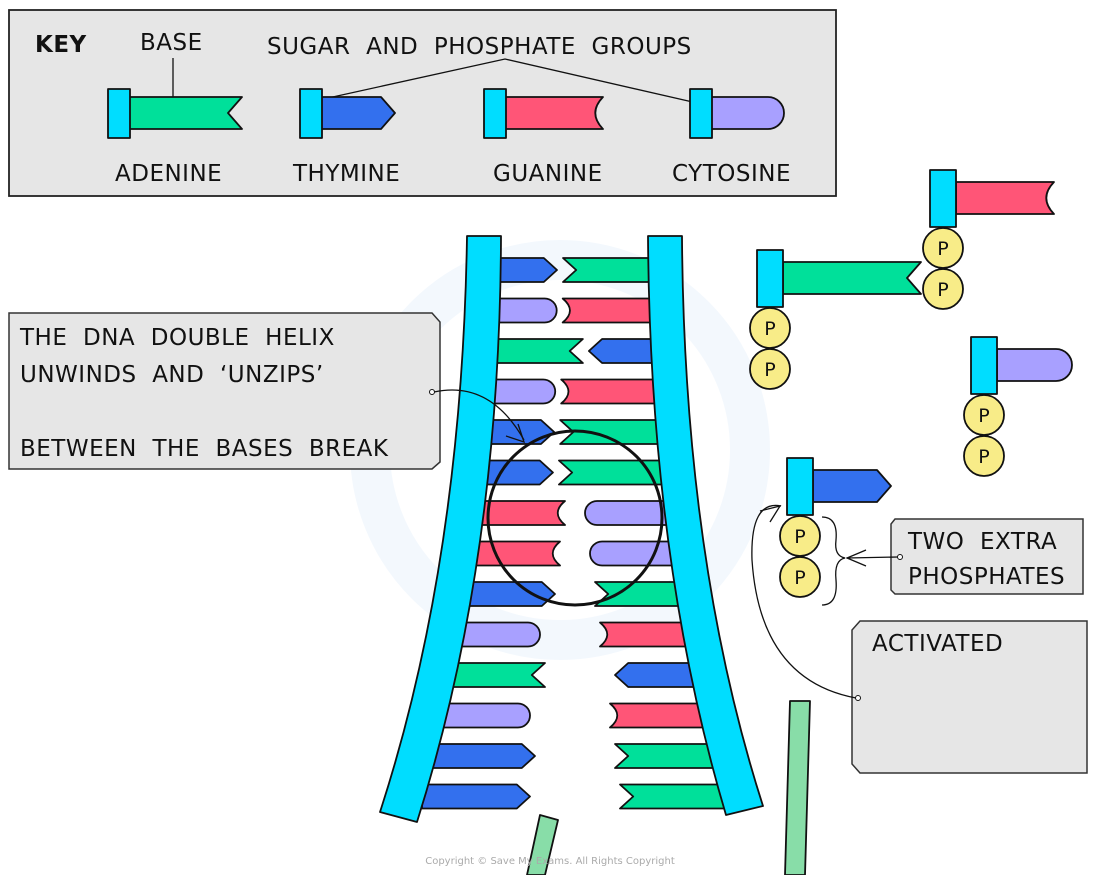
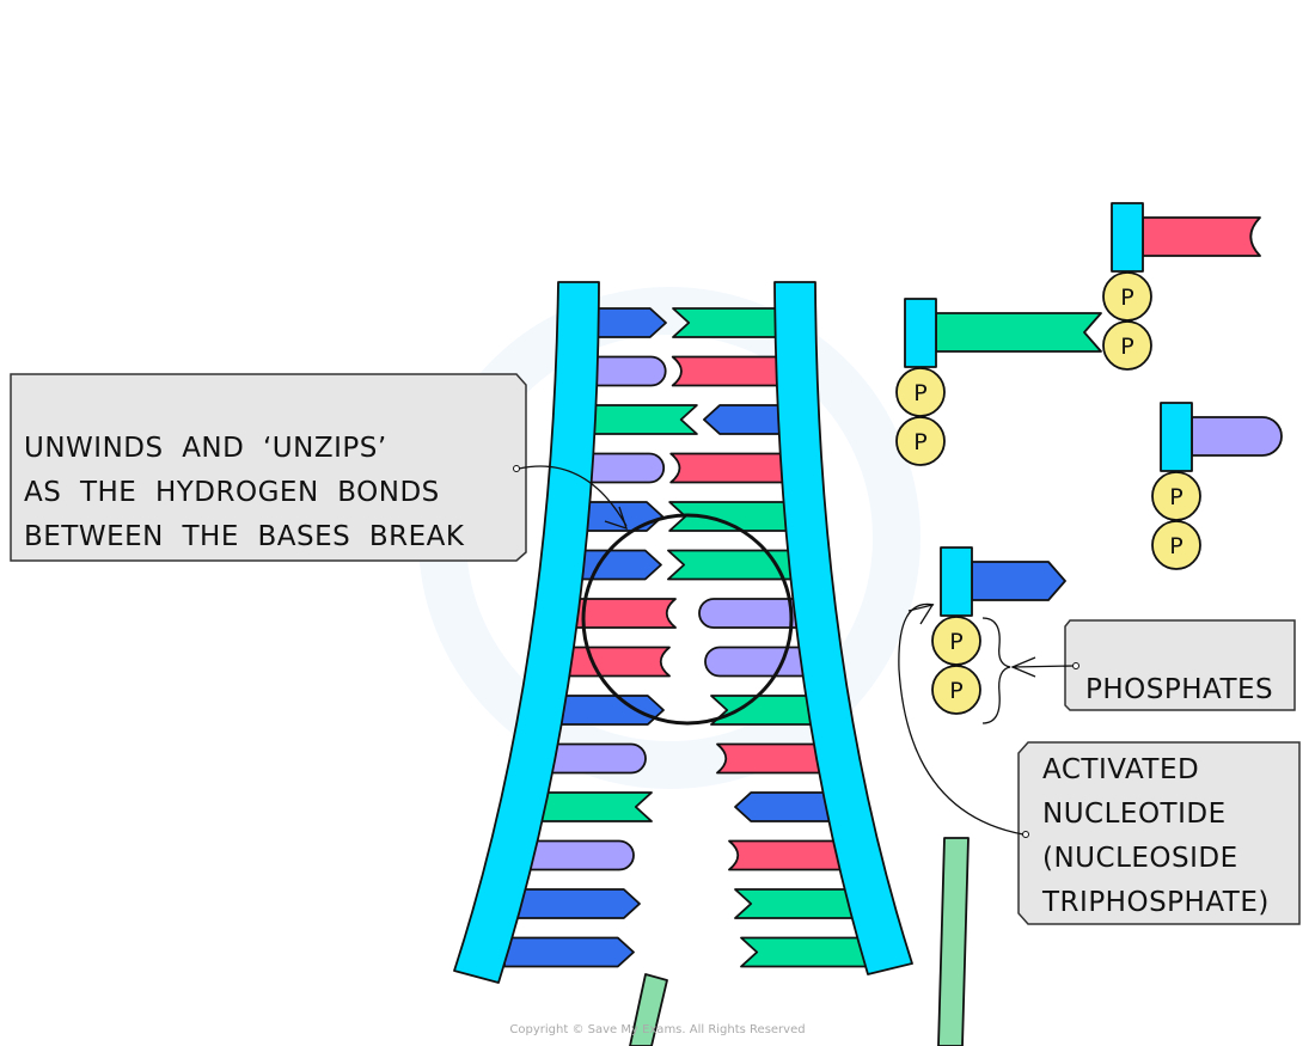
- KEY
- BASE
- SUGAR AND PHOSPHATE GROUPS
- ADENINE
- THYMINE
- GUANINE
- CYTOSINE
- THE DNA DOUBLE HELIX
  UNWINDS AND ‘UNZIPS’
+ AS THE HYDROGEN BONDS
  BETWEEN THE BASES BREAK
  P
  P
  P
  P
  P
  P
  P
  P
- TWO EXTRA
  PHOSPHATES
  ACTIVATED
+ NUCLEOTIDE
+ (NUCLEOSIDE
+ TRIPHOSPHATE)
- Copyright © Save My Exams. All Rights Copyright
+ Copyright © Save My Exams. All Rights Reserved
